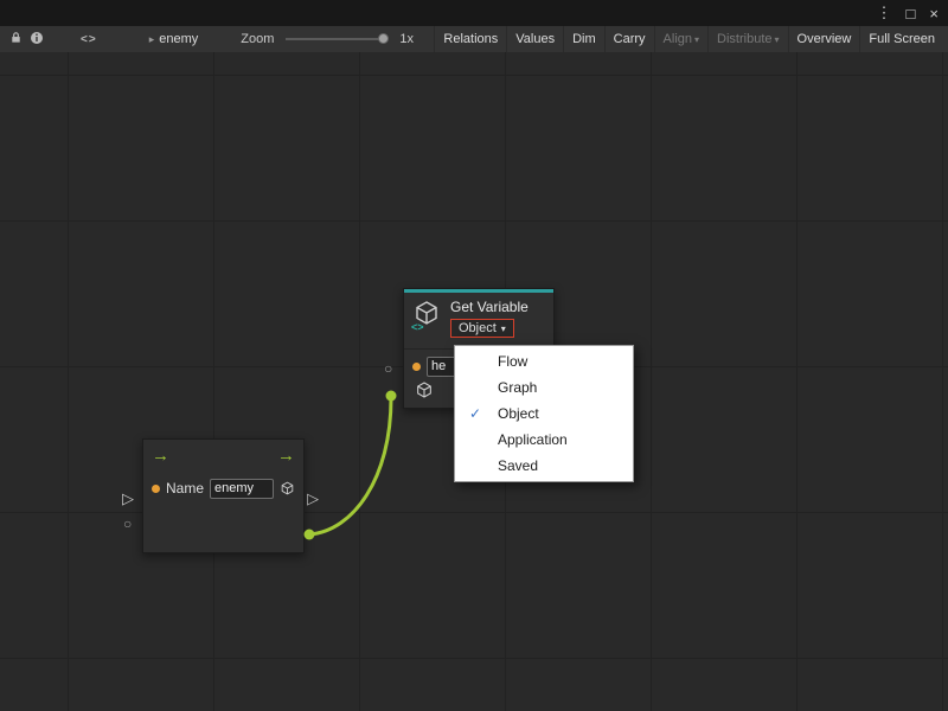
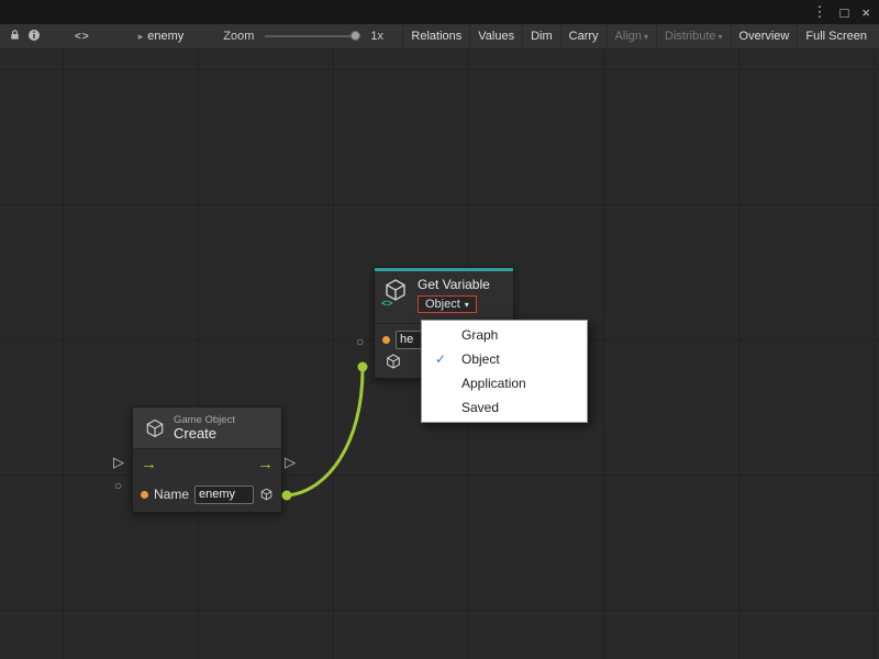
  ⋮
  □
  ×
  <>
  ▸
  enemy
  Zoom
  1x
  Relations
  Values
  Dim
  Carry
  Align ▾
  Distribute ▾
  Overview
  Full Screen
  ▷
  ○
  ▷
  ○
+ Game Object
+ Create
  →
  →
  Name
  enemy
  <>
  Get Variable
  Object
  ▾
  he
- Flow
  Graph
  ✓
  Object
  Application
  Saved
